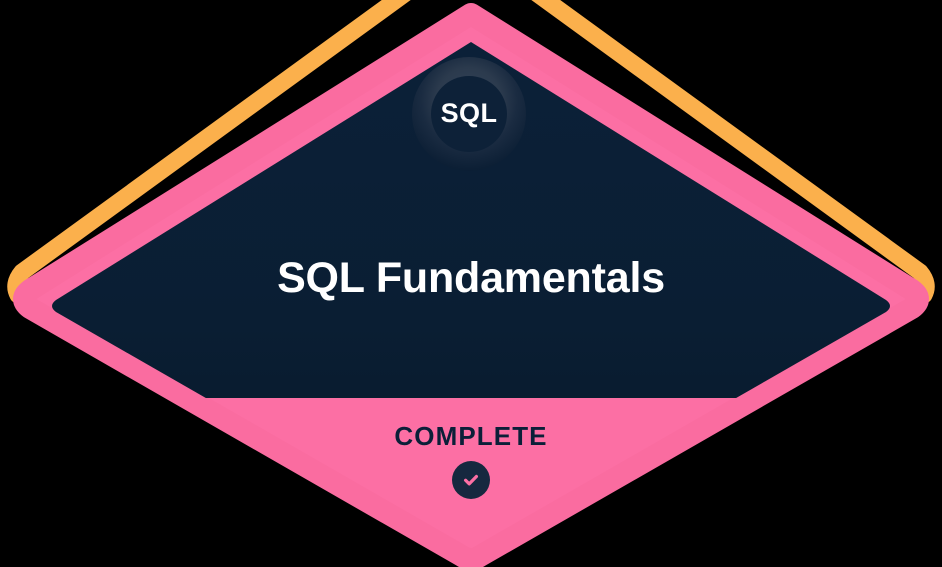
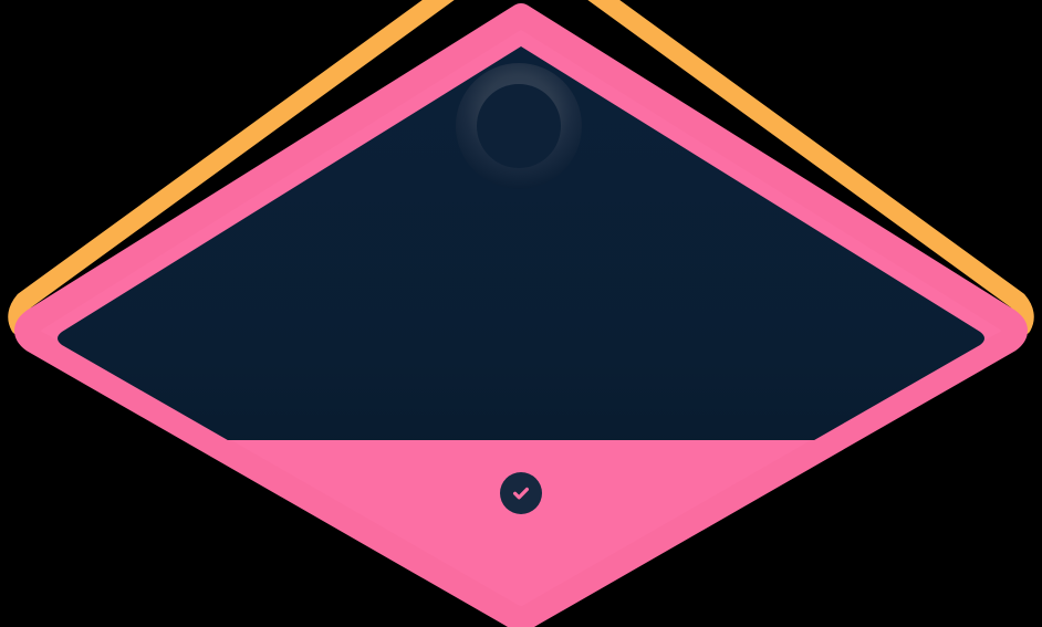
- SQL
- SQL Fundamentals
- COMPLETE
